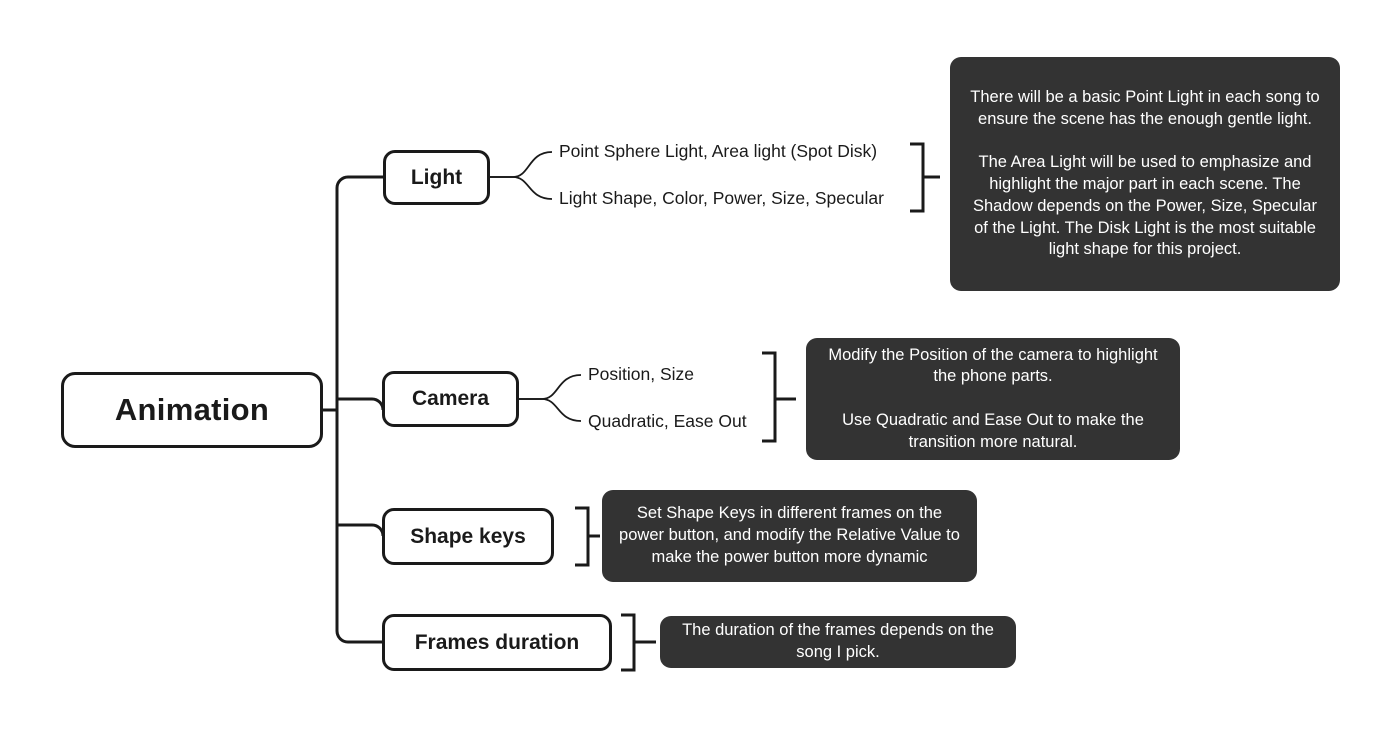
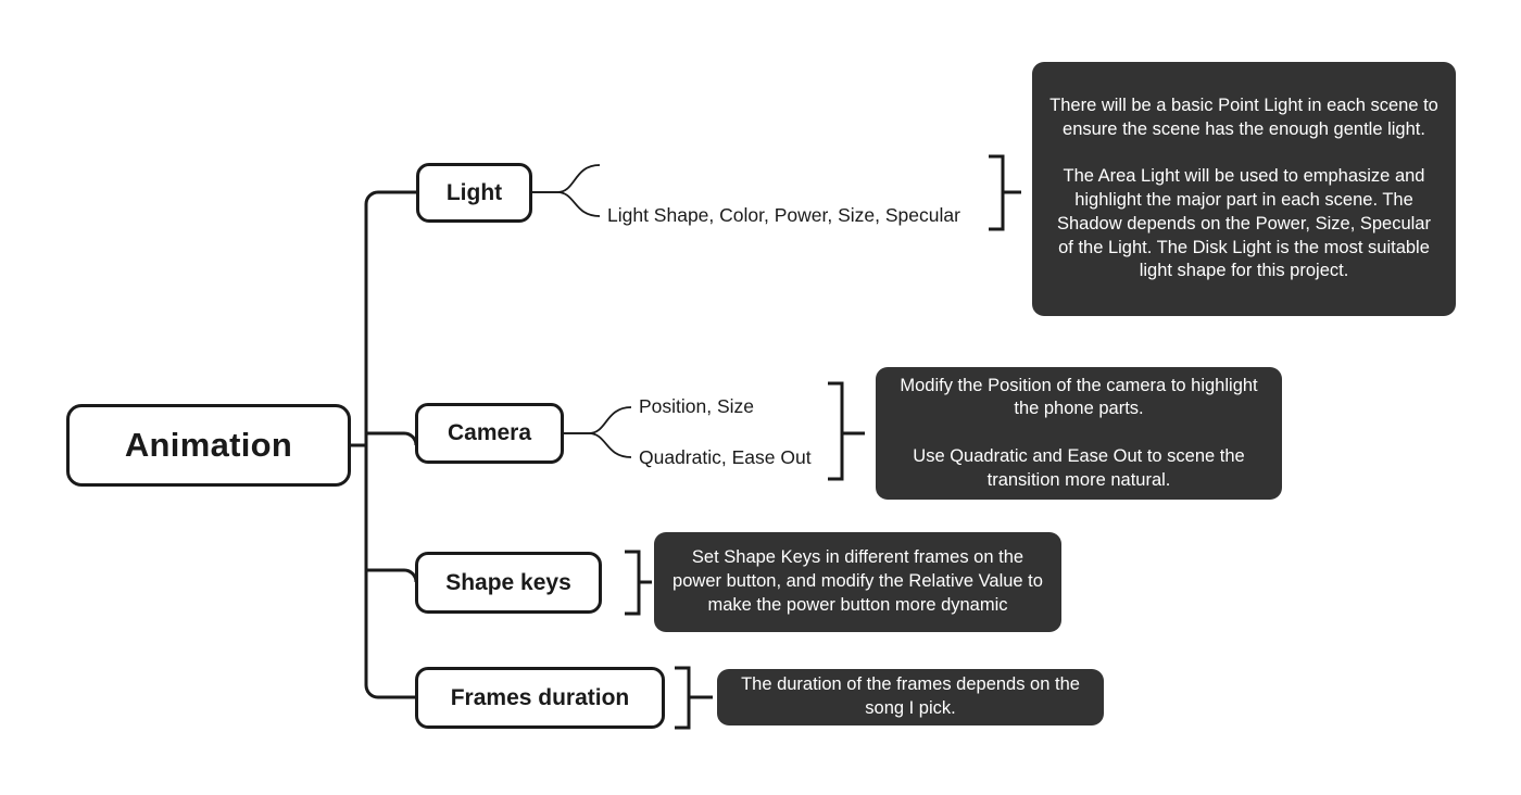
  Animation
  Light
  Camera
  Shape keys
  Frames duration
- Point Sphere Light, Area light (Spot Disk)
  Light Shape, Color, Power, Size, Specular
  Position, Size
  Quadratic, Ease Out
- There will be a basic Point Light in each song to ensure the scene has the enough gentle light.
+ There will be a basic Point Light in each scene to ensure the scene has the enough gentle light.
  The Area Light will be used to emphasize and highlight the major part in each scene. The Shadow depends on the Power, Size, Specular of the Light. The Disk Light is the most suitable light shape for this project.
  Modify the Position of the camera to highlight the phone parts.
- Use Quadratic and Ease Out to make the transition more natural.
+ Use Quadratic and Ease Out to scene the transition more natural.
  Set Shape Keys in different frames on the power button, and modify the Relative Value to make the power button more dynamic
  The duration of the frames depends on the song I pick.
